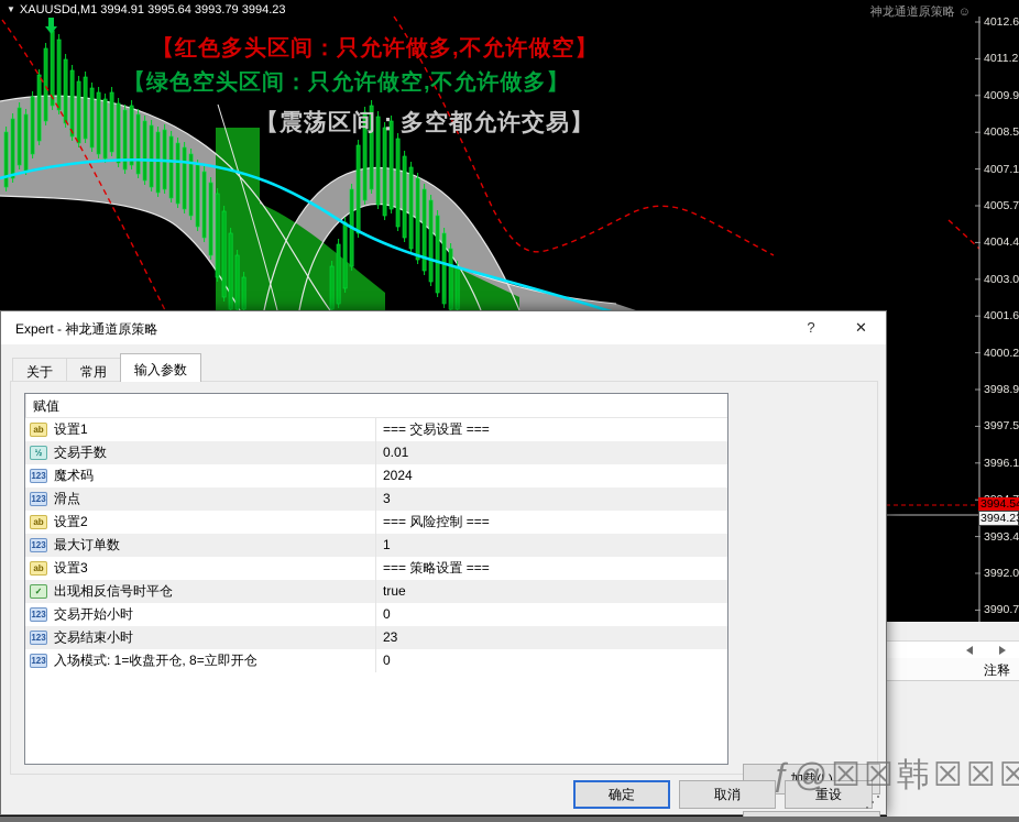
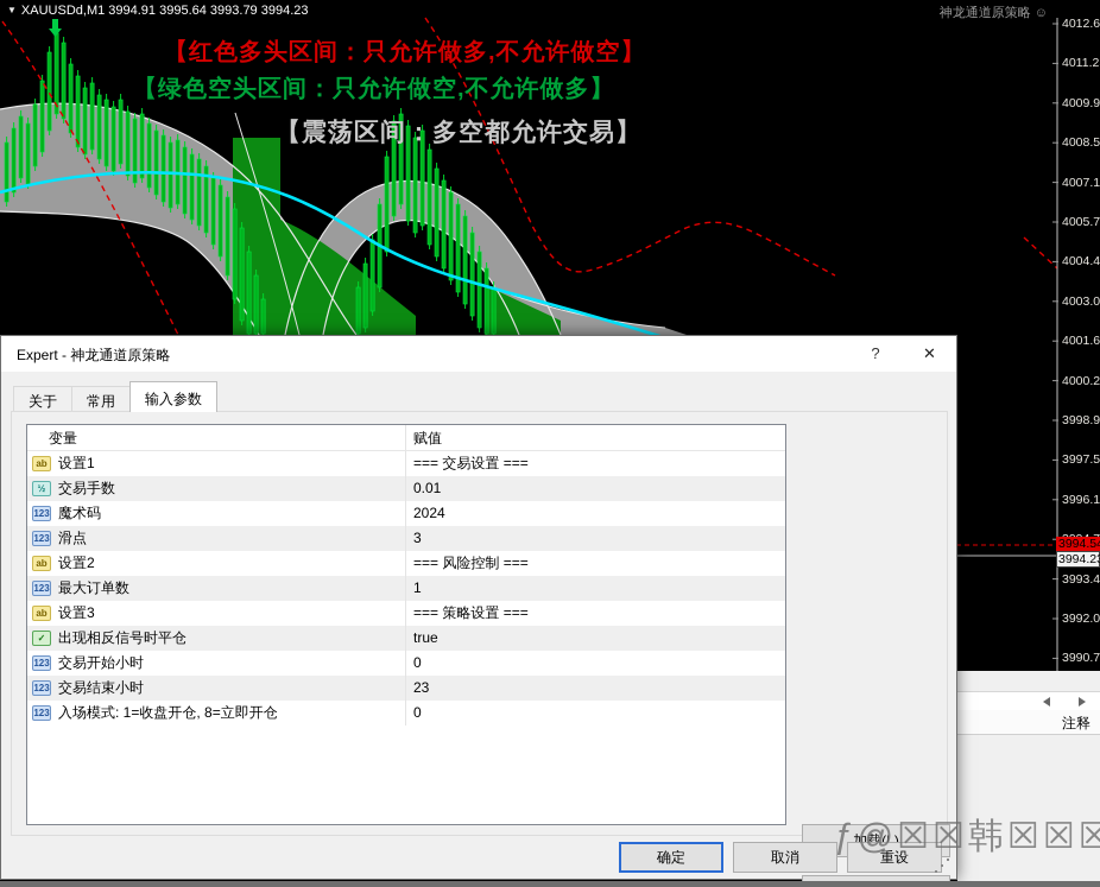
  ▼ XAUUSDd,M1 3994.91 3995.64 3993.79 3994.23
  神龙通道原策略 ☺
  【红色多头区间：只允许做多,不允许做空】
  【绿色空头区间：只允许做空,不允许做多】
  【震荡区间：多空都允许交易】
  4012.6
  4011.2
  4009.9
  4008.5
  4007.1
  4005.7
  4004.4
  4003.0
  4001.6
  4000.2
  3998.9
  3997.5
  3996.1
  3993.4
  3992.0
  3990.7
  3994.5
  3994.2
  注释
  Expert - 神龙通道原策略
  ?
  ✕
  关于
  常用
  输入参数
+ 变量
  赋值
  ab
  设置1
  === 交易设置 ===
  ½
  交易手数
  0.01
  123
  魔术码
  2024
  123
  滑点
  3
  ab
  设置2
  === 风险控制 ===
  123
  最大订单数
  1
  ab
  设置3
  === 策略设置 ===
  ✓
  出现相反信号时平仓
  true
  123
  交易开始小时
  0
  123
  交易结束小时
  23
  123
  入场模式: 1=收盘开仓, 8=立即开仓
  0
  加载(L)
  确定
  取消
  重设
  ƒ@☒☒韩☒☒☒
